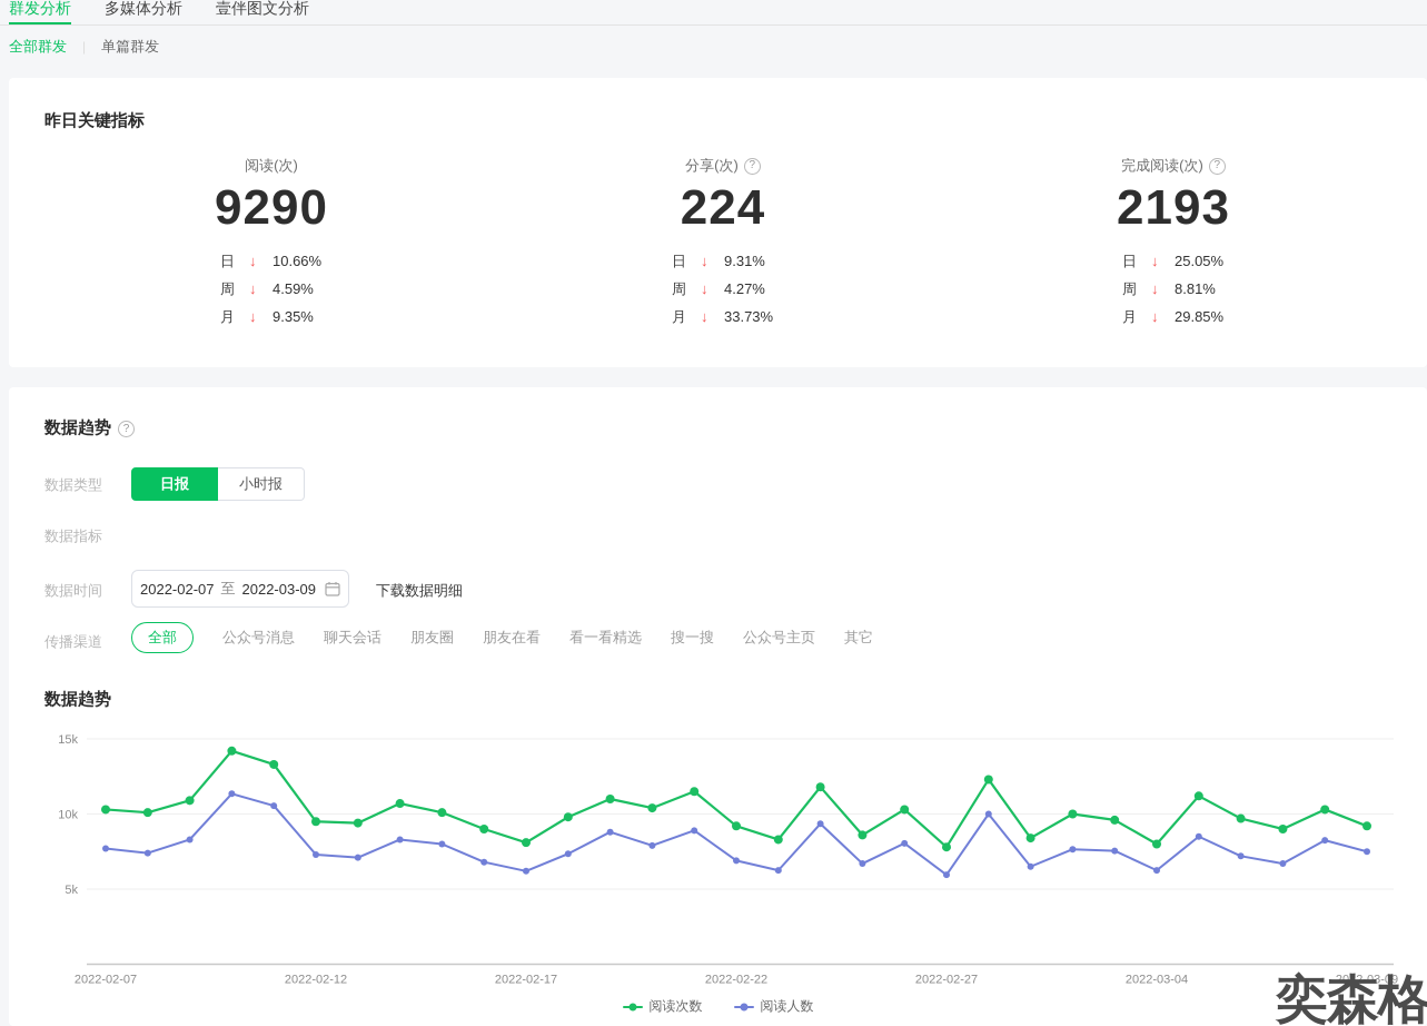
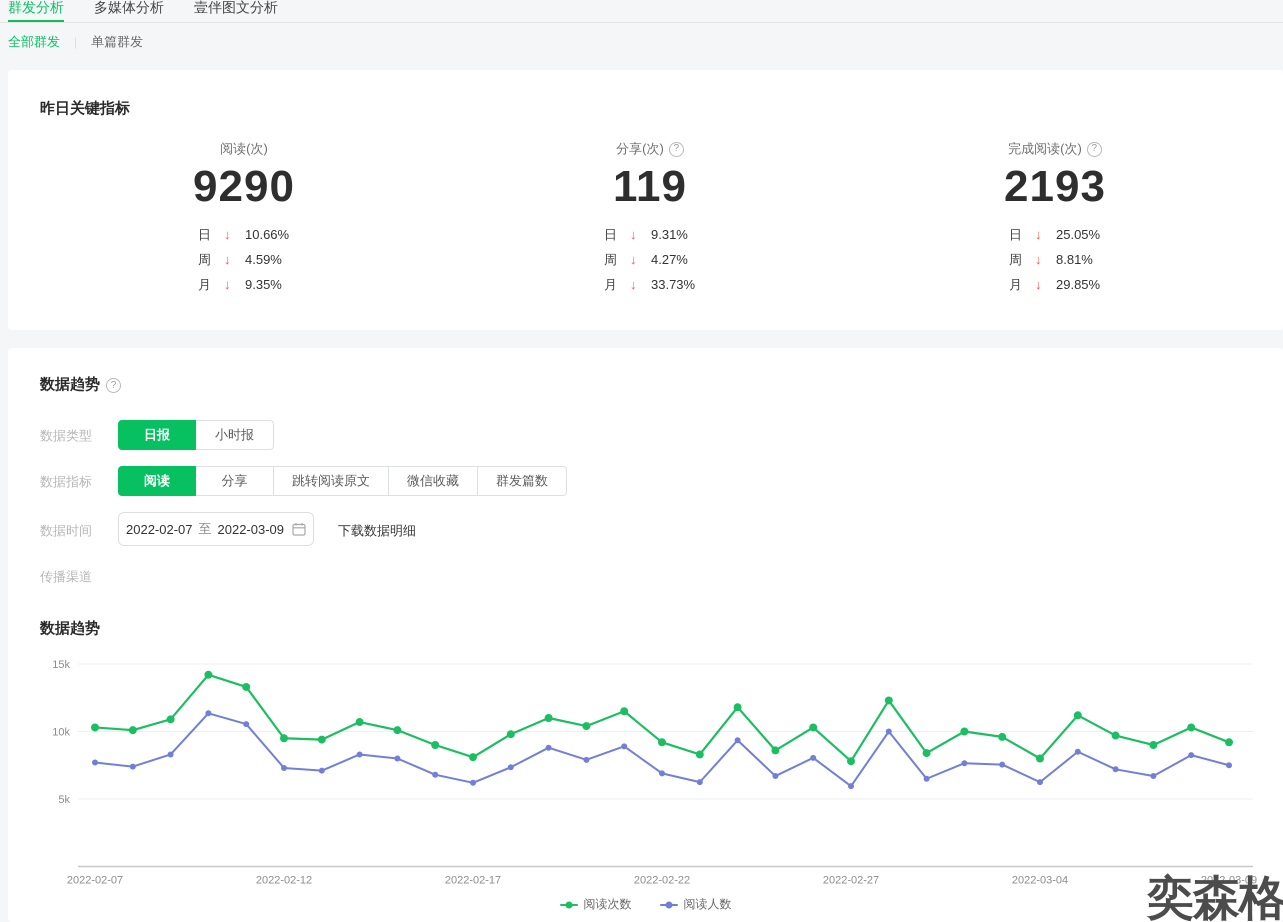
  群发分析
  多媒体分析
  壹伴图文分析
  全部群发
  |
  单篇群发
  昨日关键指标
  阅读(次)
  9290
  日
  ↓
  10.66%
  周
  ↓
  4.59%
  月
  ↓
  9.35%
  分享(次)
  ?
- 224
+ 119
  日
  ↓
  9.31%
  周
  ↓
  4.27%
  月
  ↓
  33.73%
  完成阅读(次)
  ?
  2193
  日
  ↓
  25.05%
  周
  ↓
  8.81%
  月
  ↓
  29.85%
  数据趋势
  ?
  数据类型
  日报
  小时报
  数据指标
+ 阅读
+ 分享
+ 跳转阅读原文
+ 微信收藏
+ 群发篇数
  数据时间
  2022-02-07
  至
  2022-03-09
  下载数据明细
  传播渠道
- 全部
- 公众号消息
- 聊天会话
- 朋友圈
- 朋友在看
- 看一看精选
- 搜一搜
- 公众号主页
- 其它
  数据趋势
  5k
  10k
  15k
  2022-02-07
  2022-02-12
  2022-02-17
  2022-02-22
  2022-02-27
  2022-03-04
  2022-03-09
  阅读次数
  阅读人数
  奕森格
